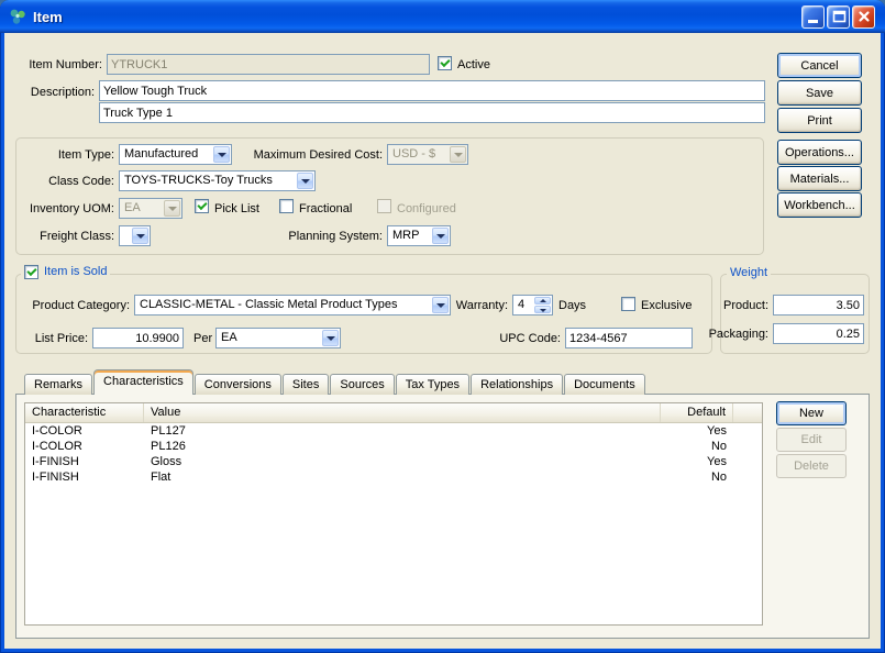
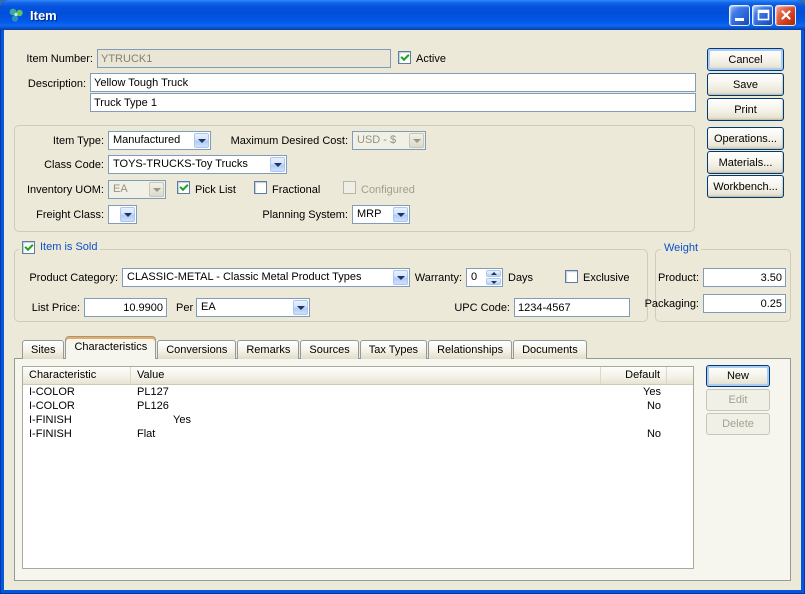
  Item
  Item Number:
  YTRUCK1
  Active
  Description:
  Yellow Tough Truck
  Truck Type 1
  Cancel
  Save
  Print
  Operations...
  Materials...
  Workbench...
  Item Type:
  Manufactured
  Maximum Desired Cost:
  USD - $
  Class Code:
  TOYS-TRUCKS-Toy Trucks
  Inventory UOM:
  EA
  Pick List
  Fractional
  Configured
  Freight Class:
  Planning System:
  MRP
  Item is Sold
  Product Category:
  CLASSIC-METAL - Classic Metal Product Types
  Warranty:
- 4
+ 0
  Days
  Exclusive
  List Price:
  10.9900
  Per
  EA
  UPC Code:
  1234-4567
  Weight
  Product:
  3.50
  Packaging:
  0.25
- Remarks
+ Sites
  Characteristics
  Conversions
- Sites
+ Remarks
  Sources
  Tax Types
  Relationships
  Documents
  Characteristic
  Value
  Default
  I-COLOR
  PL127
  Yes
  I-COLOR
  PL126
  No
  I-FINISH
- Gloss
  Yes
  I-FINISH
  Flat
  No
  New
  Edit
  Delete
